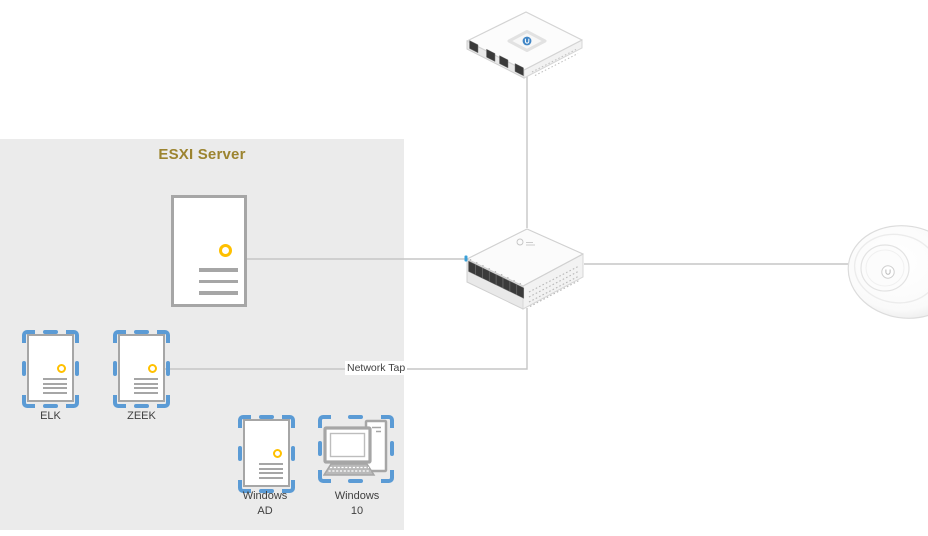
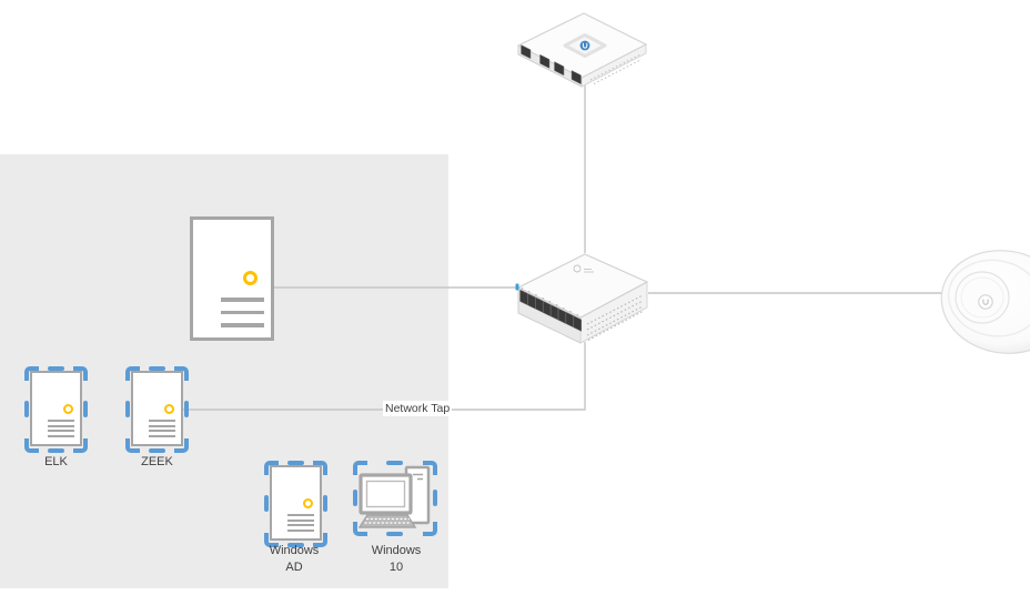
- ESXI Server
  ELK
  ZEEK
  Windows
  AD
  Windows
  10
  Network Tap
